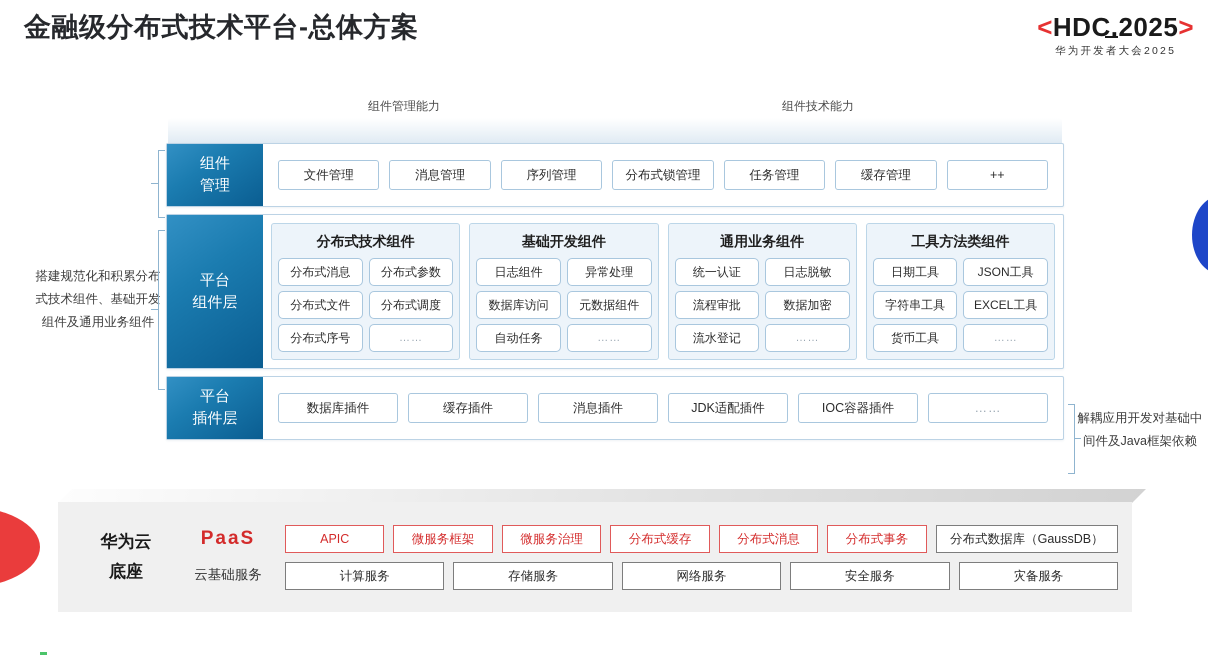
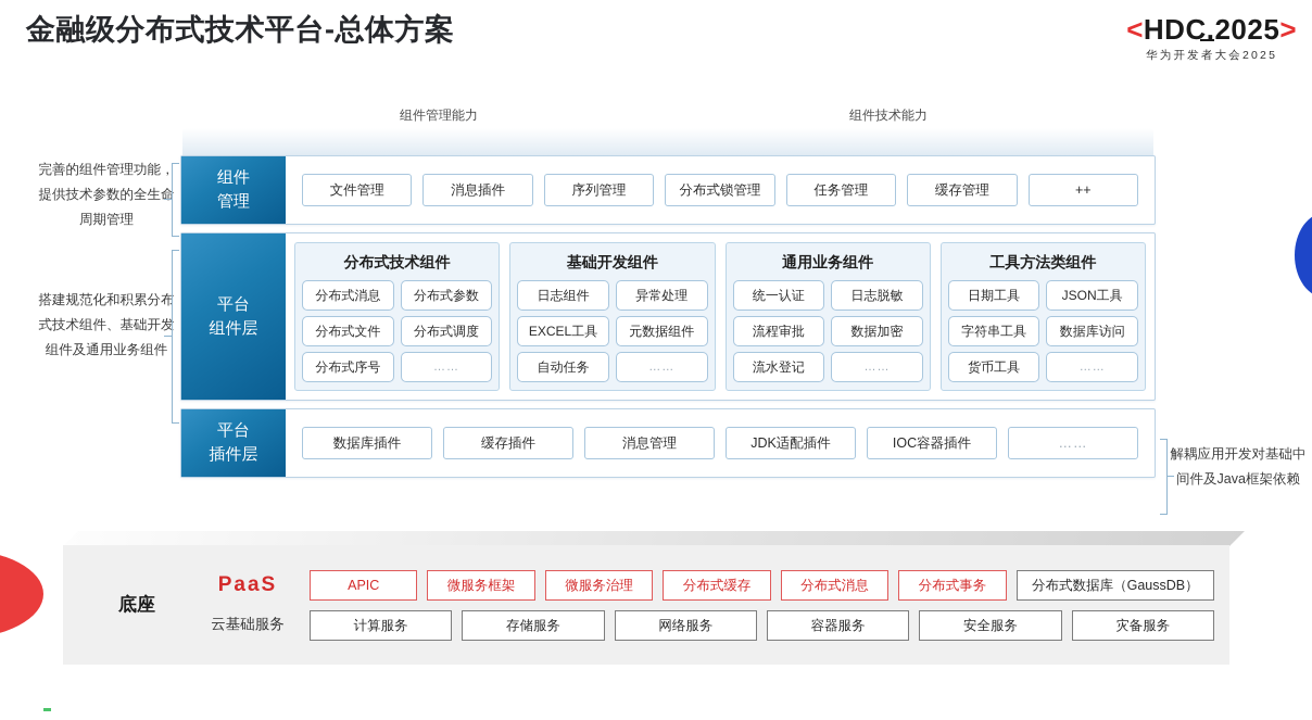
  金融级分布式技术平台-总体方案
  <HDC.2025>
  华为开发者大会2025
  组件管理能力
  组件技术能力
+ 完善的组件管理功能，提供技术参数的全生命周期管理
  搭建规范化和积累分布式技术组件、基础开发组件及通用业务组件
  解耦应用开发对基础中间件及Java框架依赖
  组件
  管理
  文件管理
- 消息管理
+ 消息插件
  序列管理
  分布式锁管理
  任务管理
  缓存管理
  ++
  平台
  组件层
  分布式技术组件
  分布式消息
  分布式参数
  分布式文件
  分布式调度
  分布式序号
  ……
  基础开发组件
  日志组件
  异常处理
- 数据库访问
+ EXCEL工具
  元数据组件
  自动任务
  ……
  通用业务组件
  统一认证
  日志脱敏
  流程审批
  数据加密
  流水登记
  ……
  工具方法类组件
  日期工具
  JSON工具
  字符串工具
- EXCEL工具
+ 数据库访问
  货币工具
  ……
  平台
  插件层
  数据库插件
  缓存插件
- 消息插件
+ 消息管理
  JDK适配插件
  IOC容器插件
  ……
- 华为云
  底座
  PaaS
  APIC
  微服务框架
  微服务治理
  分布式缓存
  分布式消息
  分布式事务
  分布式数据库（GaussDB）
  云基础服务
  计算服务
  存储服务
  网络服务
+ 容器服务
  安全服务
  灾备服务
